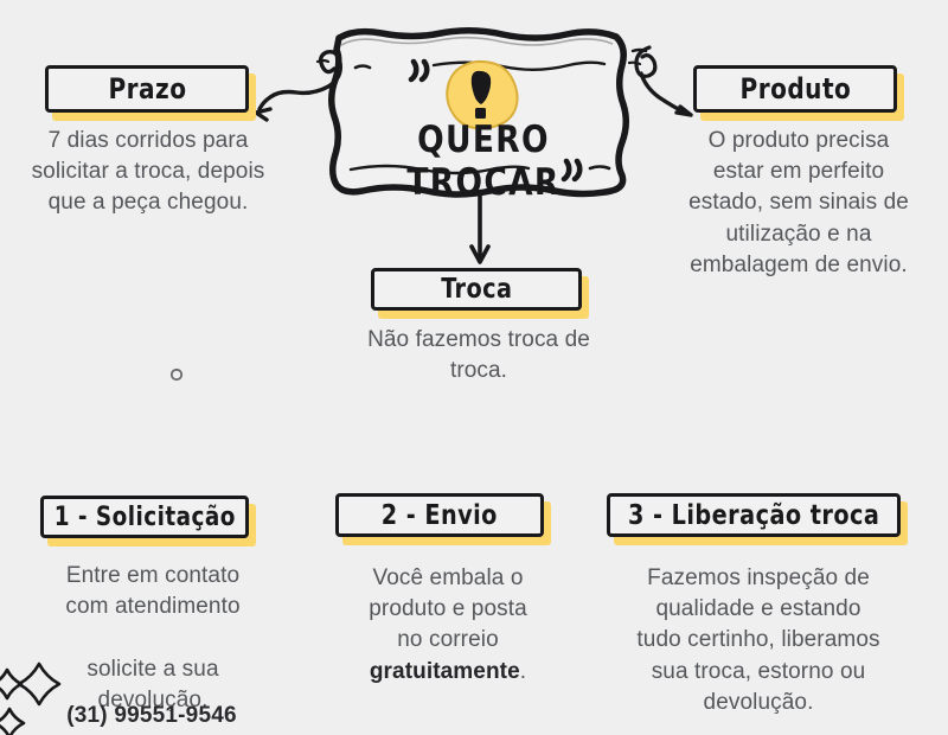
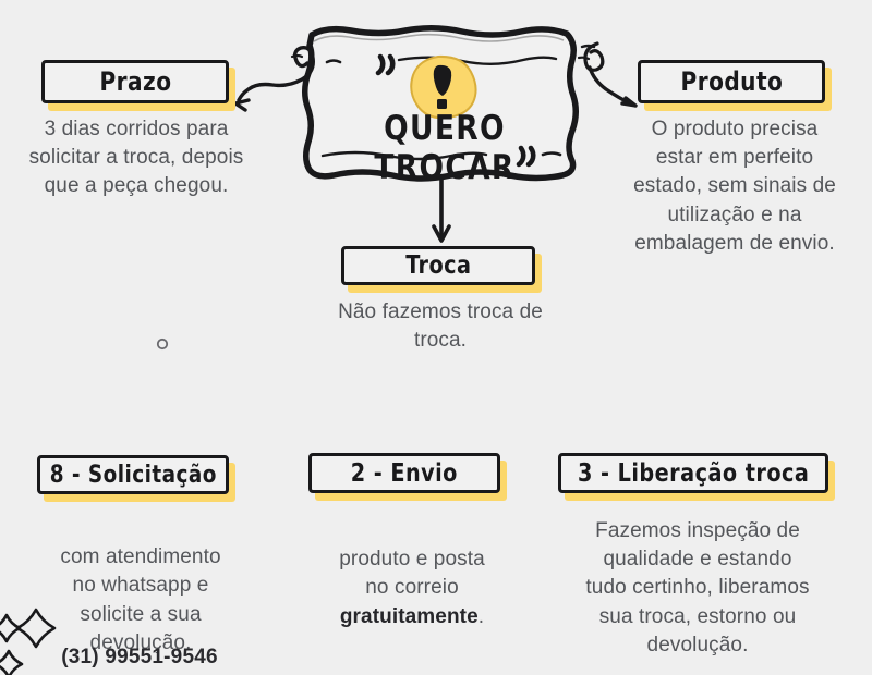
  QUERO TROCAR
  Prazo
- 7 dias corridos para solicitar a troca, depois que a peça chegou.
+ 3 dias corridos para solicitar a troca, depois que a peça chegou.
  Produto
  O produto precisa estar em perfeito estado, sem sinais de utilização e na embalagem de envio.
  Troca
  Não fazemos troca de troca.
- 1 - Solicitação
+ 8 - Solicitação
- Entre em contato
  com atendimento
+ no whatsapp e
  solicite a sua
  devolução.
  (31) 99551-9546
  2 - Envio
- Você embala o
  produto e posta
  no correio
  gratuitamente.
  3 - Liberação troca
  Fazemos inspeção de
  qualidade e estando
  tudo certinho, liberamos
  sua troca, estorno ou
  devolução.
